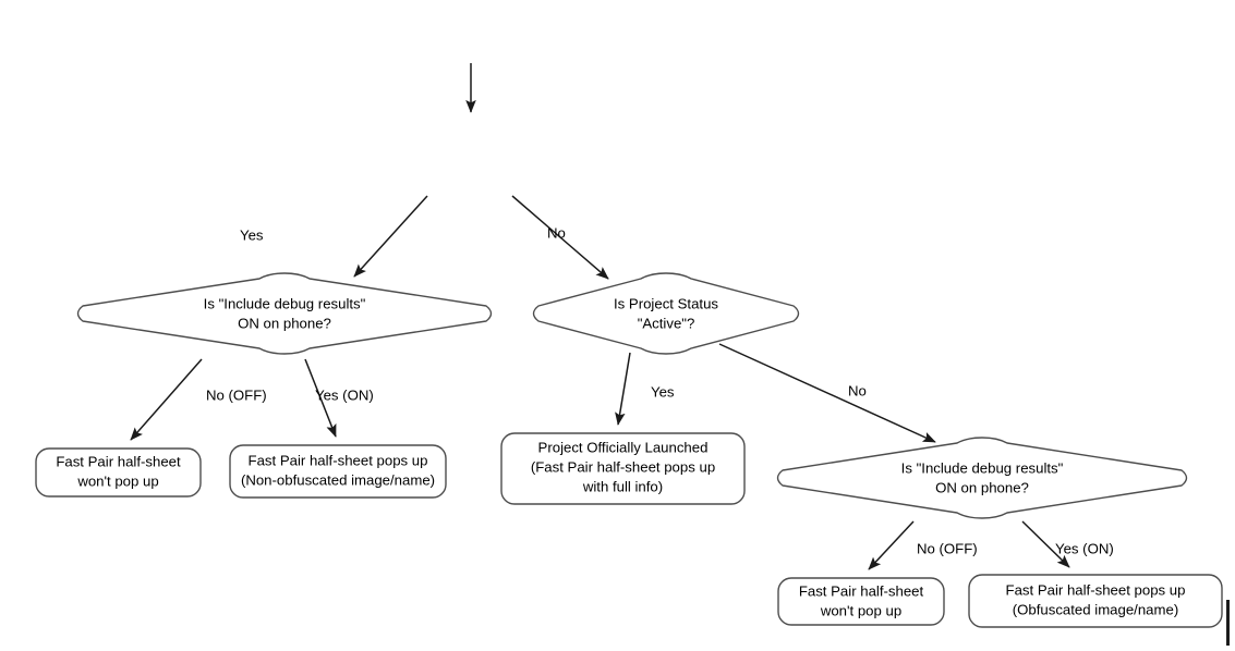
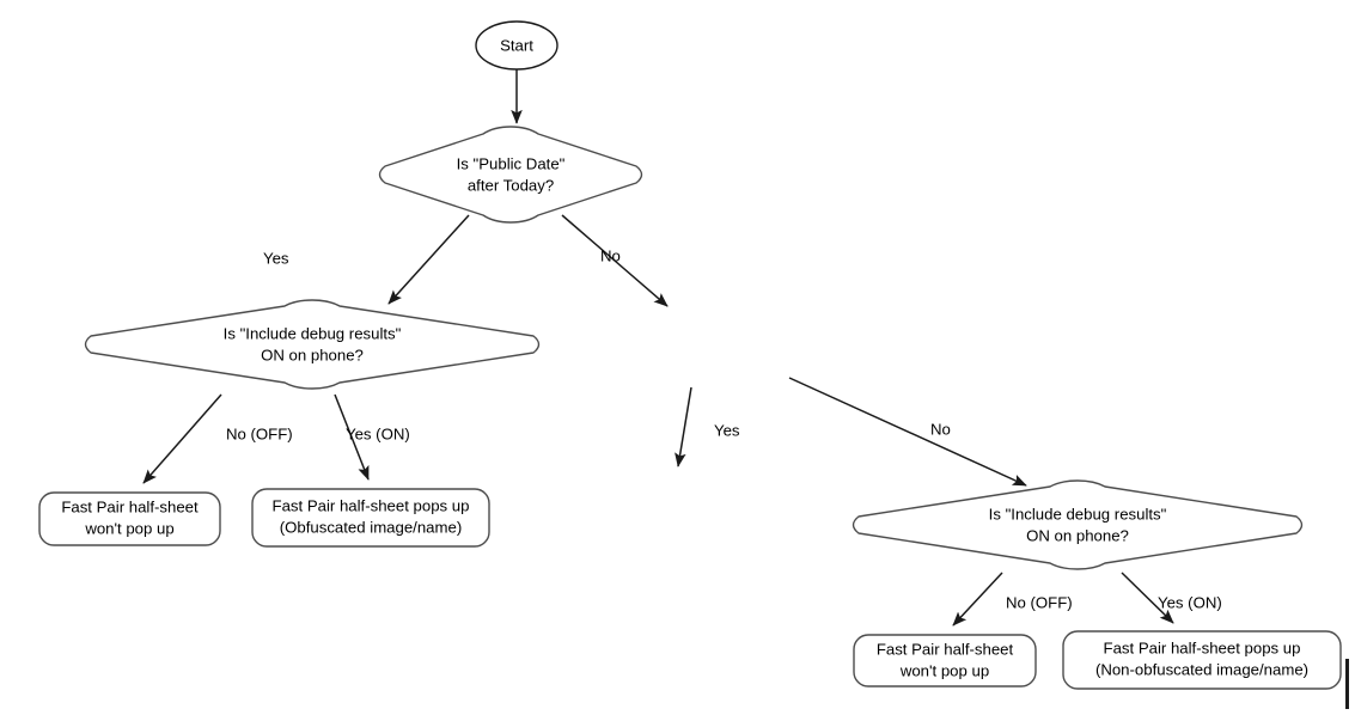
  Yes
  No
  No (OFF)
  Yes (ON)
  Yes
  No
  No (OFF)
  Yes (ON)
+ Start
+ Is "Public Date"
+ after Today?
  Is "Include debug results"
  ON on phone?
- Is Project Status
- "Active"?
  Fast Pair half-sheet
  won't pop up
  Fast Pair half-sheet pops up
- (Non-obfuscated image/name)
+ (Obfuscated image/name)
- Project Officially Launched
- (Fast Pair half-sheet pops up
- with full info)
  Is "Include debug results"
  ON on phone?
  Fast Pair half-sheet
  won't pop up
  Fast Pair half-sheet pops up
- (Obfuscated image/name)
+ (Non-obfuscated image/name)
